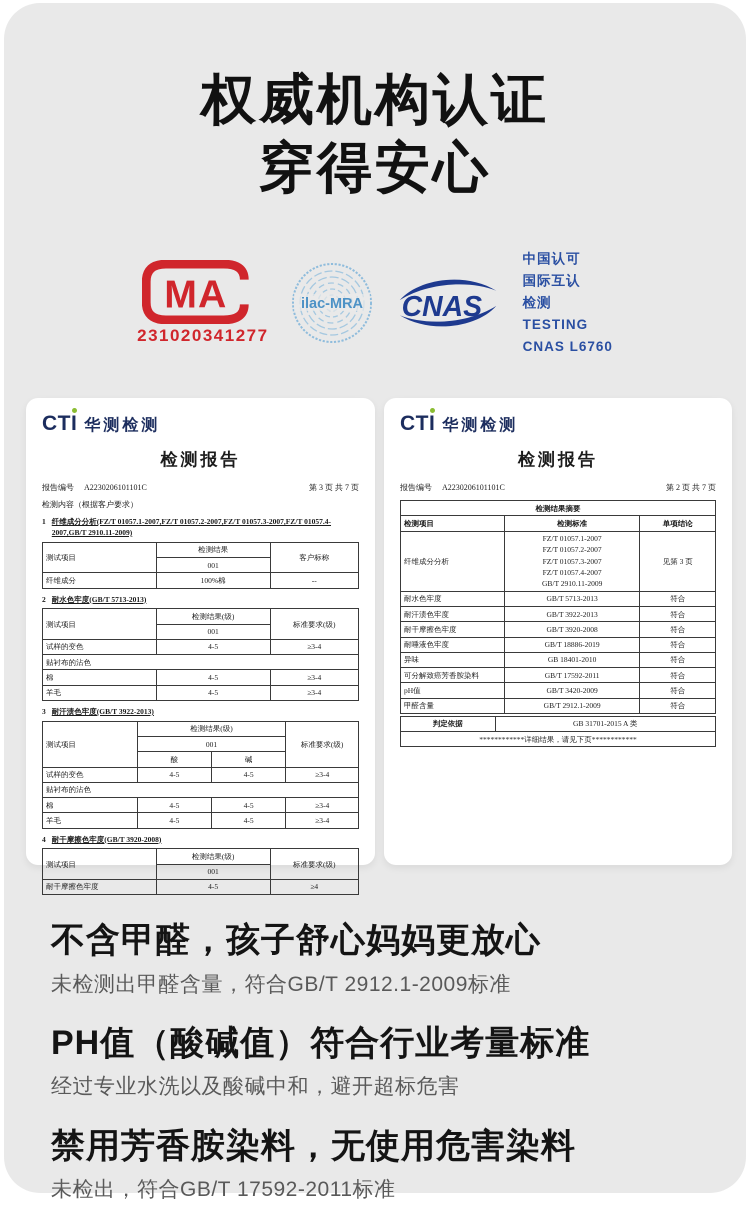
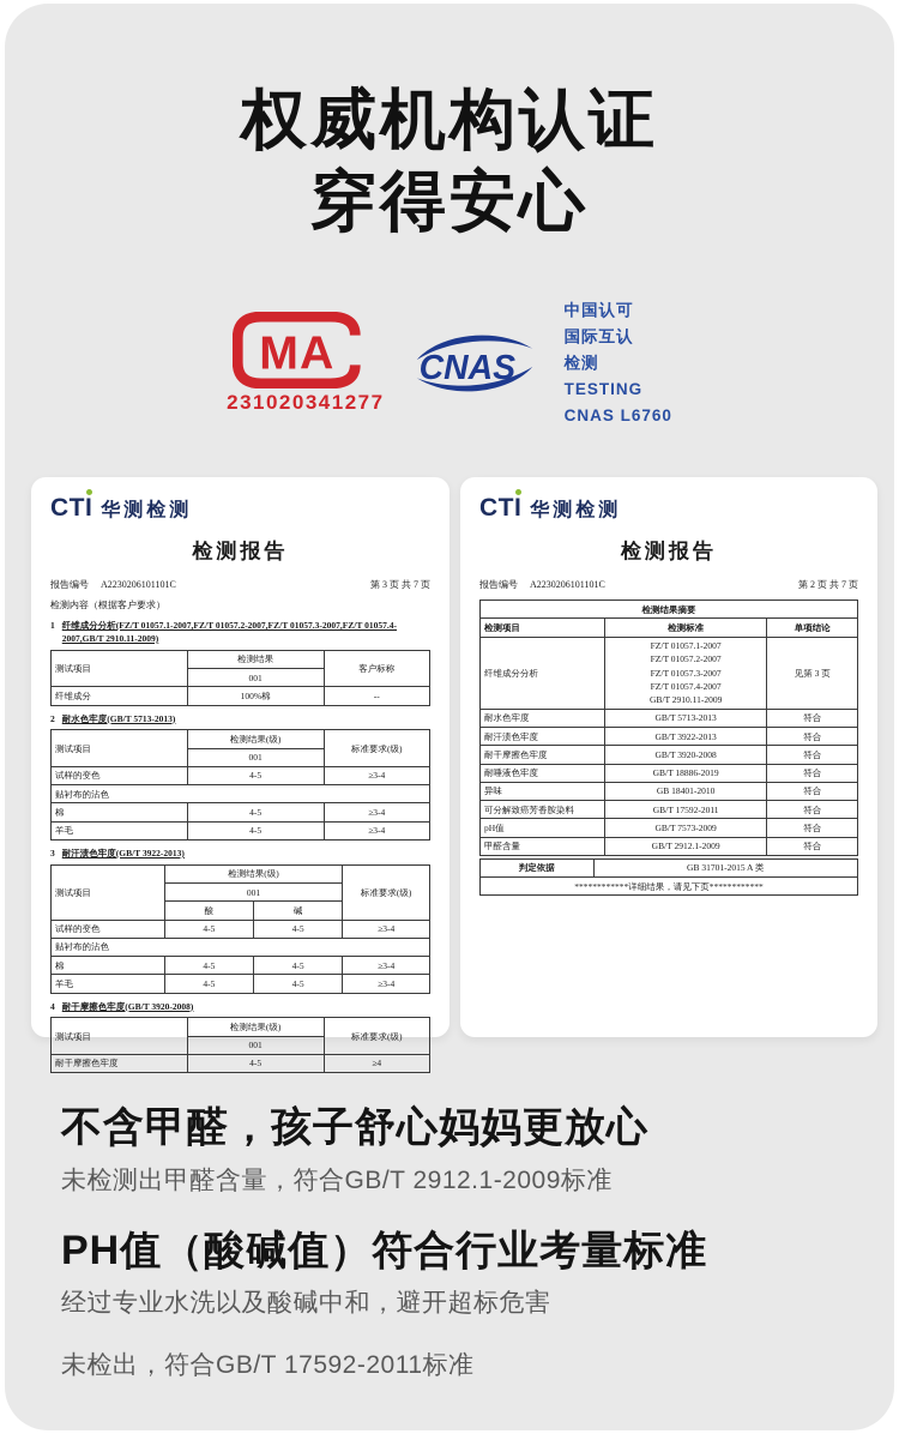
  权威机构认证
  穿得安心
  MA
  231020341277
- ilac-MRA
  CNAS
  中国认可
  国际互认
  检测
  TESTING
  CNAS L6760
  CTI
  华测检测
  检测报告
  报告编号 A2230206101101C
  第 3 页 共 7 页
  检测内容（根据客户要求）
  1
  纤维成分分析(FZ/T 01057.1-2007,FZ/T 01057.2-2007,FZ/T 01057.3-2007,FZ/T 01057.4-2007,GB/T 2910.11-2009)
  测试项目	检测结果	客户标称
  001
  纤维成分	100%棉	--
  2
  耐水色牢度(GB/T 5713-2013)
  测试项目	检测结果(级)	标准要求(级)
  001
  试样的变色	4-5	≥3-4
  贴衬布的沾色
  棉	4-5	≥3-4
  羊毛	4-5	≥3-4
  3
  耐汗渍色牢度(GB/T 3922-2013)
  测试项目	检测结果(级)	标准要求(级)
  001
  酸	碱
  试样的变色	4-5	4-5	≥3-4
  贴衬布的沾色
  棉	4-5	4-5	≥3-4
  羊毛	4-5	4-5	≥3-4
  4
  耐干摩擦色牢度(GB/T 3920-2008)
  测试项目	检测结果(级)	标准要求(级)
  001
  耐干摩擦色牢度	4-5	≥4
  CTI
  华测检测
  检测报告
  报告编号 A2230206101101C
  第 2 页 共 7 页
  检测结果摘要
  检测项目	检测标准	单项结论
  纤维成分分析	FZ/T 01057.1-2007 FZ/T 01057.2-2007 FZ/T 01057.3-2007 FZ/T 01057.4-2007 GB/T 2910.11-2009	见第 3 页
  耐水色牢度	GB/T 5713-2013	符合
  耐汗渍色牢度	GB/T 3922-2013	符合
  耐干摩擦色牢度	GB/T 3920-2008	符合
  耐唾液色牢度	GB/T 18886-2019	符合
  异味	GB 18401-2010	符合
  可分解致癌芳香胺染料	GB/T 17592-2011	符合
- pH值	GB/T 3420-2009	符合
+ pH值	GB/T 7573-2009	符合
  甲醛含量	GB/T 2912.1-2009	符合
  判定依据	GB 31701-2015 A 类
  ************详细结果，请见下页************
  不含甲醛，孩子舒心妈妈更放心
  未检测出甲醛含量，符合GB/T 2912.1-2009标准
  PH值（酸碱值）符合行业考量标准
  经过专业水洗以及酸碱中和，避开超标危害
- 禁用芳香胺染料，无使用危害染料
  未检出，符合GB/T 17592-2011标准
